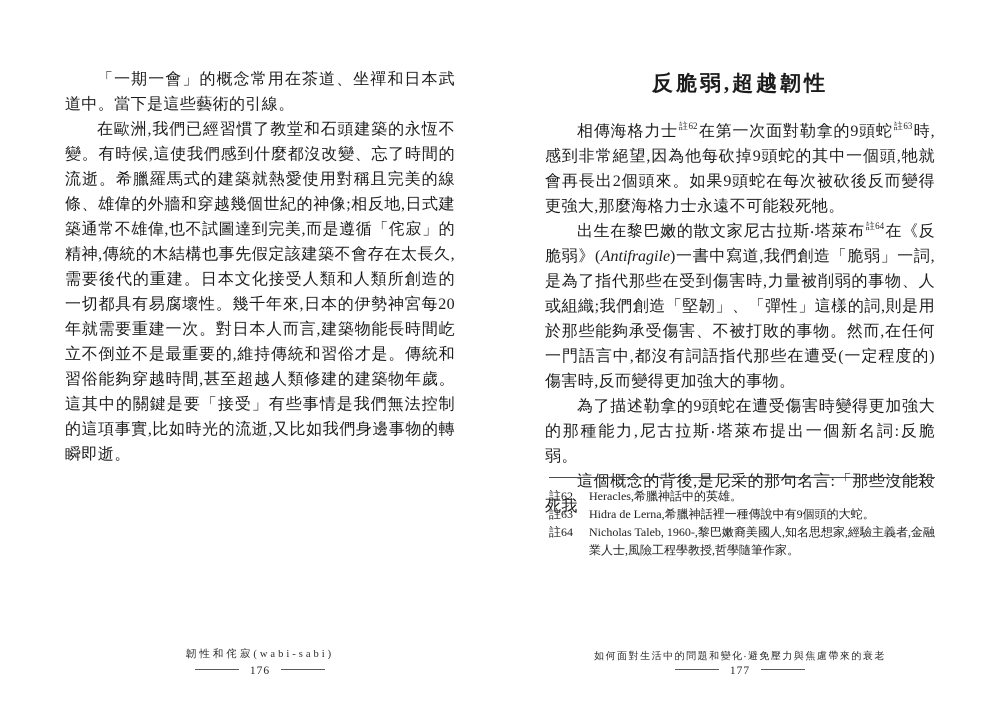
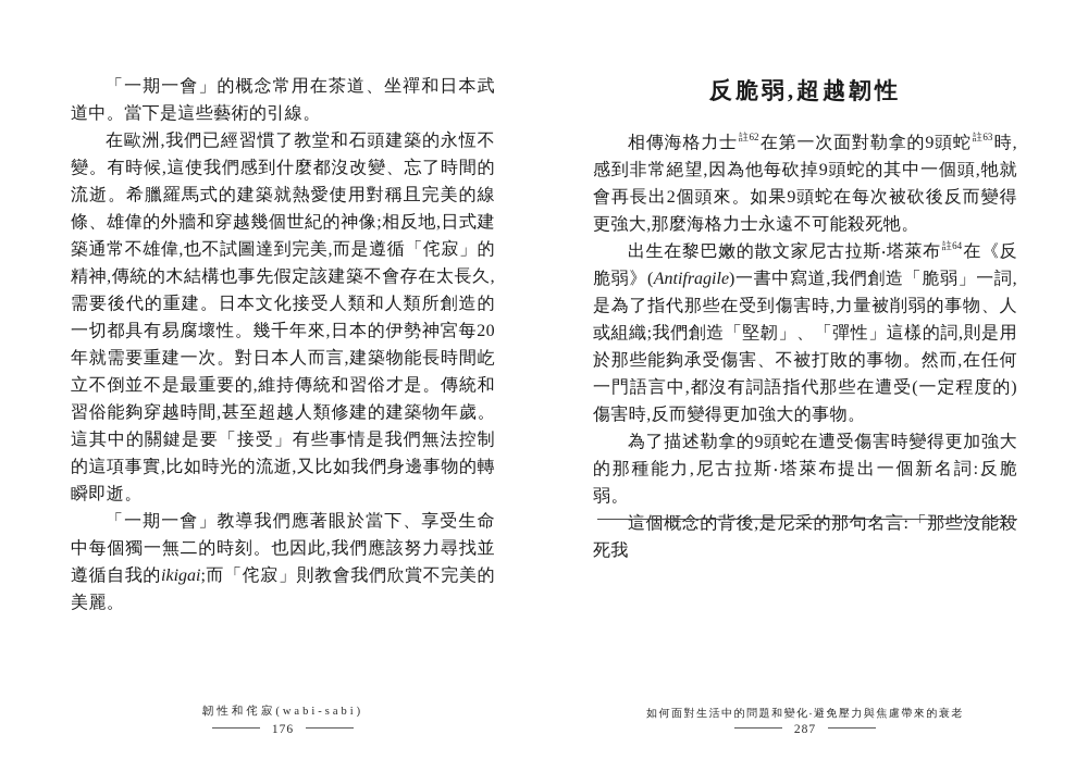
  「一期一會」的概念常用在茶道、坐禪和日本武道中。當下是這些藝術的引線。
  在歐洲,我們已經習慣了教堂和石頭建築的永恆不變。有時候,這使我們感到什麼都沒改變、忘了時間的流逝。希臘羅馬式的建築就熱愛使用對稱且完美的線條、雄偉的外牆和穿越幾個世紀的神像;相反地,日式建築通常不雄偉,也不試圖達到完美,而是遵循「侘寂」的精神,傳統的木結構也事先假定該建築不會存在太長久,需要後代的重建。日本文化接受人類和人類所創造的一切都具有易腐壞性。幾千年來,日本的伊勢神宮每20年就需要重建一次。對日本人而言,建築物能長時間屹立不倒並不是最重要的,維持傳統和習俗才是。傳統和習俗能夠穿越時間,甚至超越人類修建的建築物年歲。這其中的關鍵是要「接受」有些事情是我們無法控制的這項事實,比如時光的流逝,又比如我們身邊事物的轉瞬即逝。
+ 「一期一會」教導我們應著眼於當下、享受生命中每個獨一無二的時刻。也因此,我們應該努力尋找並遵循自我的ikigai;而「侘寂」則教會我們欣賞不完美的美麗。
  韌性和侘寂(wabi-sabi)
  176
  反脆弱,超越韌性
  相傳海格力士註62在第一次面對勒拿的9頭蛇註63時,感到非常絕望,因為他每砍掉9頭蛇的其中一個頭,牠就會再長出2個頭來。如果9頭蛇在每次被砍後反而變得更強大,那麼海格力士永遠不可能殺死牠。
  出生在黎巴嫩的散文家尼古拉斯‧塔萊布註64在《反脆弱》(Antifragile)一書中寫道,我們創造「脆弱」一詞,是為了指代那些在受到傷害時,力量被削弱的事物、人或組織;我們創造「堅韌」、「彈性」這樣的詞,則是用於那些能夠承受傷害、不被打敗的事物。然而,在任何一門語言中,都沒有詞語指代那些在遭受(一定程度的)傷害時,反而變得更加強大的事物。
  為了描述勒拿的9頭蛇在遭受傷害時變得更加強大的那種能力,尼古拉斯‧塔萊布提出一個新名詞:反脆弱。
  這個概念的背後,是尼采的那句名言:「那些沒能殺死我
- 註62
- Heracles,希臘神話中的英雄。
- 註63
- Hidra de Lerna,希臘神話裡一種傳說中有9個頭的大蛇。
- 註64
- Nicholas Taleb, 1960-,黎巴嫩裔美國人,知名思想家,經驗主義者,金融業人士,風險工程學教授,哲學隨筆作家。
  如何面對生活中的問題和變化‧避免壓力與焦慮帶來的衰老
- 177
+ 287
